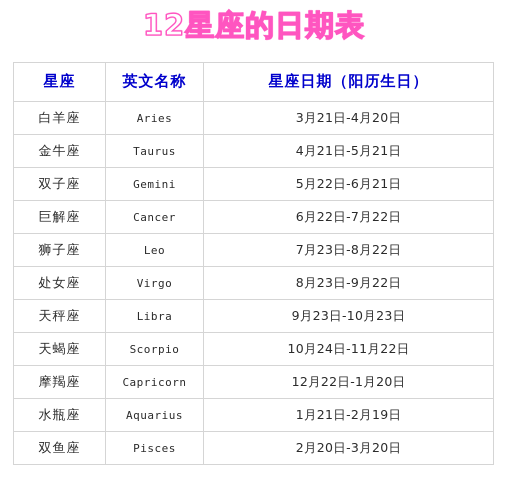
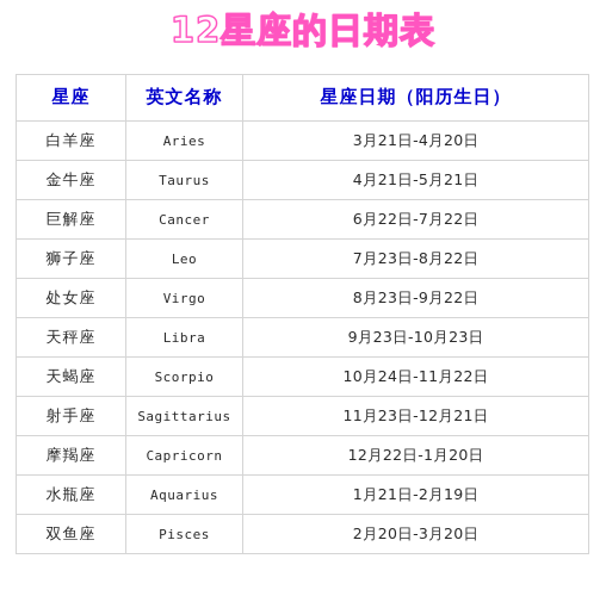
  12星座的日期表
  星座	英文名称	星座日期（阳历生日）
  白羊座	Aries	3月21日-4月20日
  金牛座	Taurus	4月21日-5月21日
- 双子座	Gemini	5月22日-6月21日
  巨解座	Cancer	6月22日-7月22日
  狮子座	Leo	7月23日-8月22日
  处女座	Virgo	8月23日-9月22日
  天秤座	Libra	9月23日-10月23日
  天蝎座	Scorpio	10月24日-11月22日
+ 射手座	Sagittarius	11月23日-12月21日
  摩羯座	Capricorn	12月22日-1月20日
  水瓶座	Aquarius	1月21日-2月19日
  双鱼座	Pisces	2月20日-3月20日
